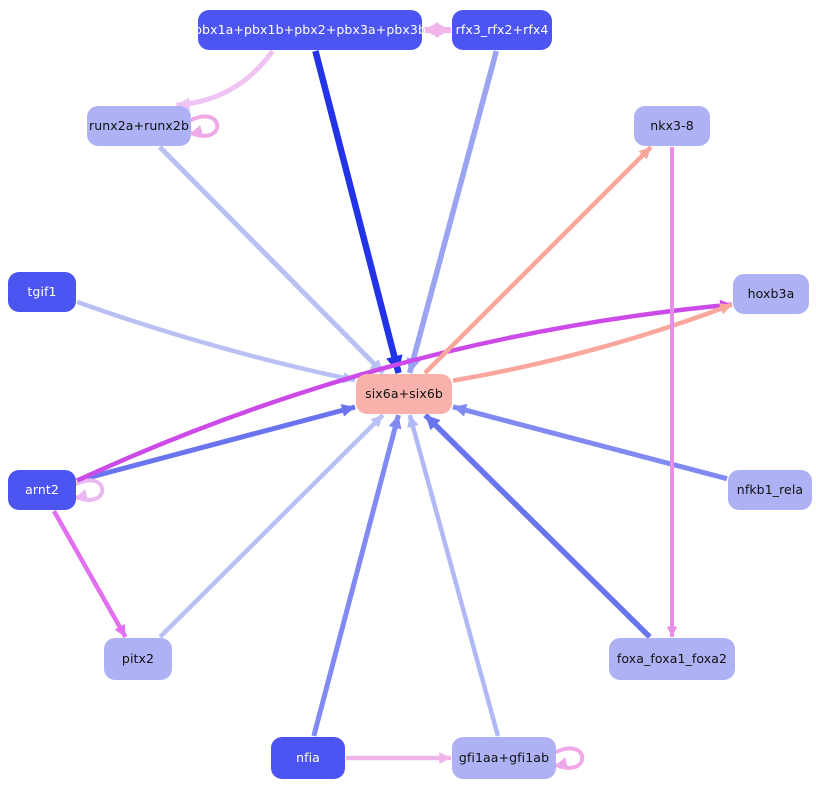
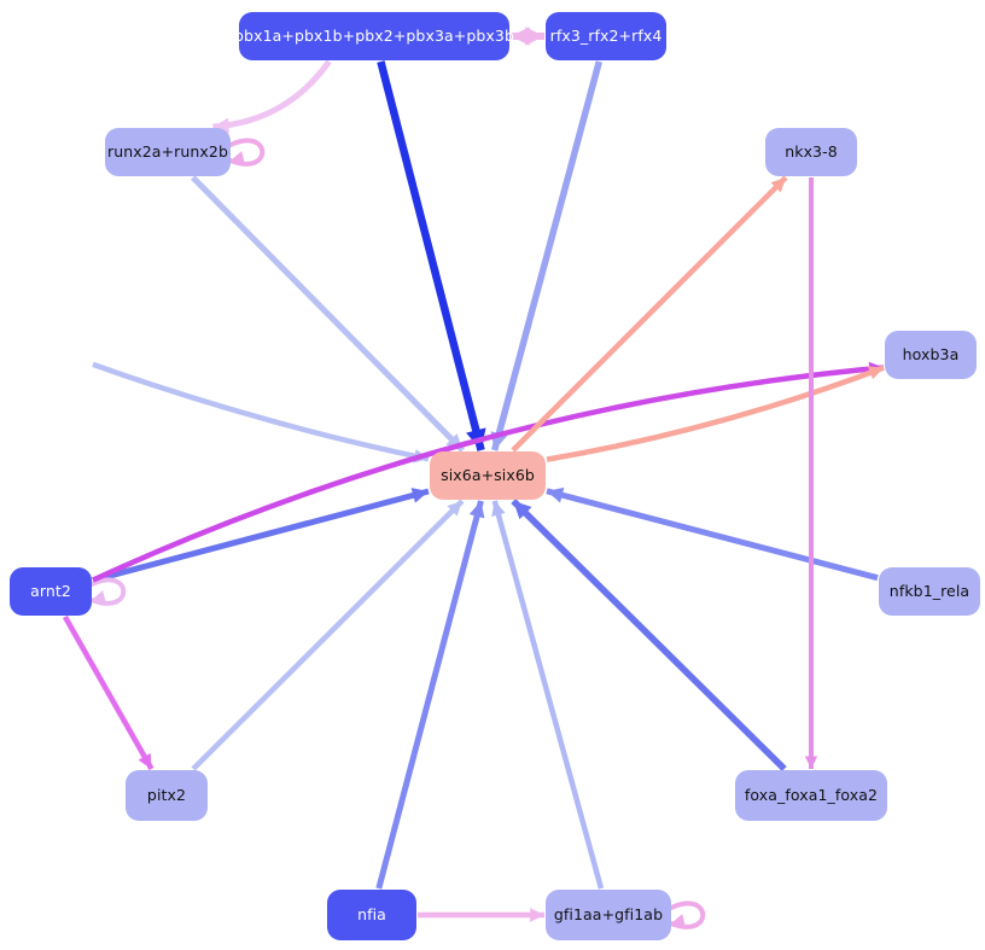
  pbx1a+pbx1b+pbx2+pbx3a+pbx3b
  rfx3_rfx2+rfx4
  runx2a+runx2b
  nkx3-8
- tgif1
  hoxb3a
  six6a+six6b
  arnt2
  nfkb1_rela
  pitx2
  foxa_foxa1_foxa2
  nfia
  gfi1aa+gfi1ab
